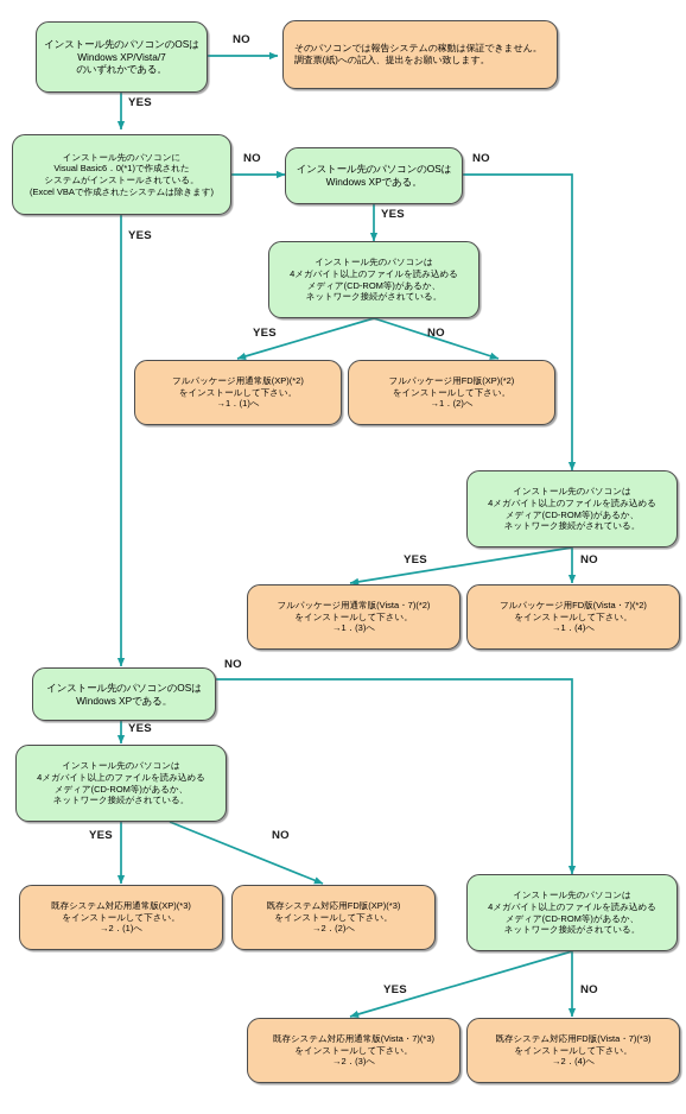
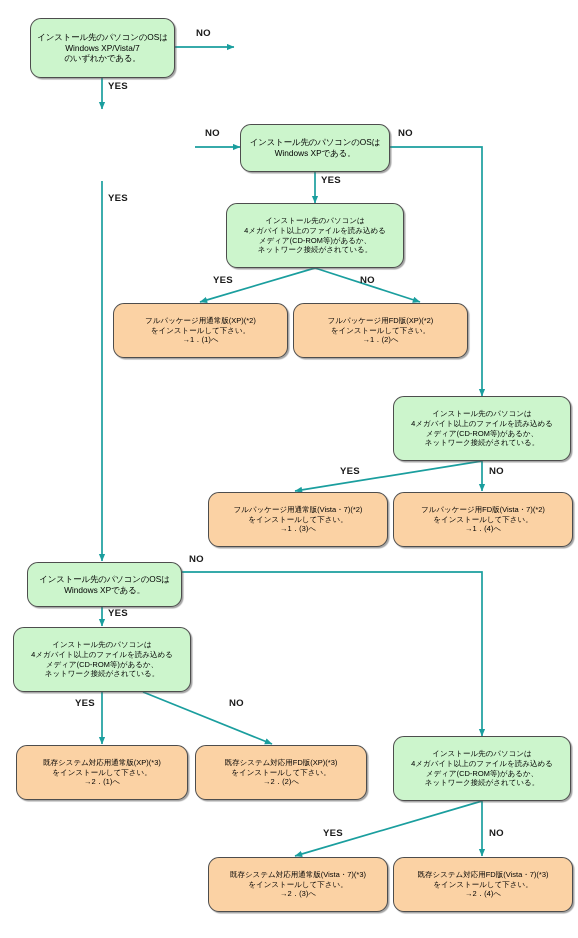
  インストール先のパソコンのOSは
  Windows XP/Vista/7
  のいずれかである。
- そのパソコンでは報告システムの稼動は保証できません。
- 調査票(紙)への記入、提出をお願い致します。
- インストール先のパソコンに
- Visual Basic6．0(*1)で作成された
- システムがインストールされている。
- (Excel VBAで作成されたシステムは除きます)
  インストール先のパソコンのOSは
  Windows XPである。
  インストール先のパソコンは
  4メガバイト以上のファイルを読み込める
  メディア(CD-ROM等)があるか、
  ネットワーク接続がされている。
  フルパッケージ用通常版(XP)(*2)
  をインストールして下さい。
  →1．(1)へ
  フルパッケージ用FD版(XP)(*2)
  をインストールして下さい。
  →1．(2)へ
  インストール先のパソコンは
  4メガバイト以上のファイルを読み込める
  メディア(CD-ROM等)があるか、
  ネットワーク接続がされている。
  フルパッケージ用通常版(Vista・7)(*2)
  をインストールして下さい。
  →1．(3)へ
  フルパッケージ用FD版(Vista・7)(*2)
  をインストールして下さい。
  →1．(4)へ
  インストール先のパソコンのOSは
  Windows XPである。
  インストール先のパソコンは
  4メガバイト以上のファイルを読み込める
  メディア(CD-ROM等)があるか、
  ネットワーク接続がされている。
  既存システム対応用通常版(XP)(*3)
  をインストールして下さい。
  →2．(1)へ
  既存システム対応用FD版(XP)(*3)
  をインストールして下さい。
  →2．(2)へ
  インストール先のパソコンは
  4メガバイト以上のファイルを読み込める
  メディア(CD-ROM等)があるか、
  ネットワーク接続がされている。
  既存システム対応用通常版(Vista・7)(*3)
  をインストールして下さい。
  →2．(3)へ
  既存システム対応用FD版(Vista・7)(*3)
  をインストールして下さい。
  →2．(4)へ
  NO
  YES
  NO
  YES
  NO
  YES
  YES
  NO
  YES
  NO
  NO
  YES
  YES
  NO
  YES
  NO
